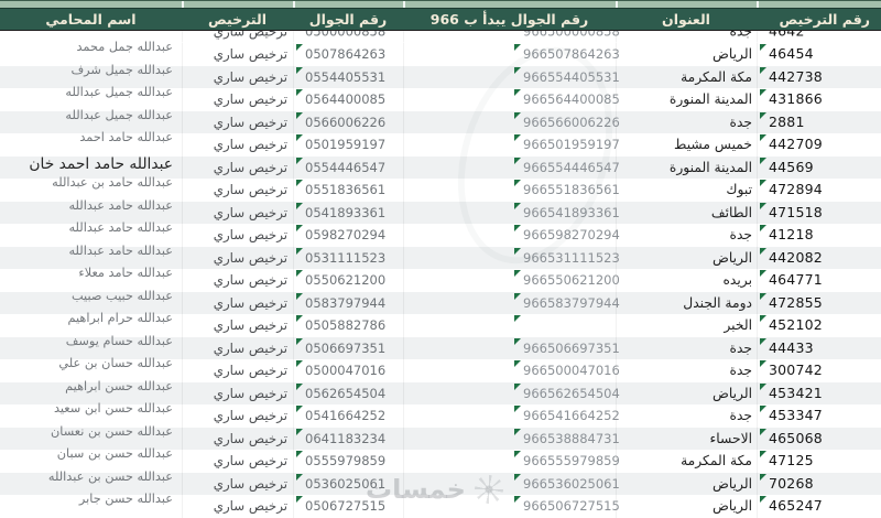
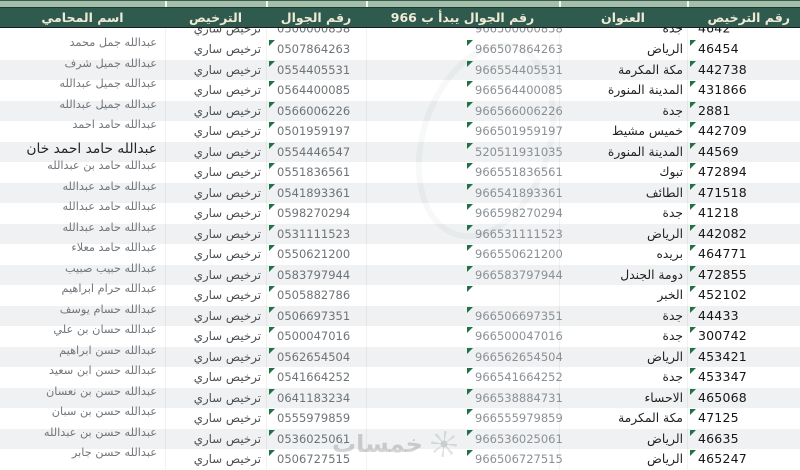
  رقم الترخيص
  العنوان
  رقم الجوال يبدأ ب 966
  رقم الجوال
  الترخيص
  اسم المحامي
  4642
  جدة
  966500000858
  0500000858
  ترخيص ساري
  46454
  الرياض
  966507864263
  0507864263
  ترخيص ساري
  عبدالله جمل محمد
  442738
  مكة المكرمة
  966554405531
  0554405531
  ترخيص ساري
  عبدالله جميل شرف
  431866
  المدينة المنورة
  966564400085
  0564400085
  ترخيص ساري
  عبدالله جميل عبدالله
  2881
  جدة
  966566006226
  0566006226
  ترخيص ساري
  عبدالله جميل عبدالله
  442709
  خميس مشيط
  966501959197
  0501959197
  ترخيص ساري
  عبدالله حامد احمد
  44569
  المدينة المنورة
- 966554446547
+ 520511931035
  0554446547
  ترخيص ساري
  عبدالله حامد احمد خان
  472894
  تبوك
  966551836561
  0551836561
  ترخيص ساري
  عبدالله حامد بن عبدالله
  471518
  الطائف
  966541893361
  0541893361
  ترخيص ساري
  عبدالله حامد عبدالله
  41218
  جدة
  966598270294
  0598270294
  ترخيص ساري
  عبدالله حامد عبدالله
  442082
  الرياض
  966531111523
  0531111523
  ترخيص ساري
  عبدالله حامد عبدالله
  464771
  بريده
  966550621200
  0550621200
  ترخيص ساري
  عبدالله حامد معلاء
  472855
  دومة الجندل
  966583797944
  0583797944
  ترخيص ساري
  عبدالله حبيب صبيب
  452102
  الخبر
  0505882786
  ترخيص ساري
  عبدالله حرام ابراهيم
  44433
  جدة
  966506697351
  0506697351
  ترخيص ساري
  عبدالله حسام يوسف
  300742
  جدة
  966500047016
  0500047016
  ترخيص ساري
  عبدالله حسان بن علي
  453421
  الرياض
  966562654504
  0562654504
  ترخيص ساري
  عبدالله حسن ابراهيم
  453347
  جدة
  966541664252
  0541664252
  ترخيص ساري
  عبدالله حسن ابن سعيد
  465068
  الاحساء
  966538884731
  0641183234
  ترخيص ساري
  عبدالله حسن بن نعسان
  47125
  مكة المكرمة
  966555979859
  0555979859
  ترخيص ساري
  عبدالله حسن بن سبان
- 70268
+ 46635
  الرياض
  966536025061
  0536025061
  ترخيص ساري
  عبدالله حسن بن عبدالله
  465247
  الرياض
  966506727515
  0506727515
  ترخيص ساري
  عبدالله حسن جابر
  خمسات
